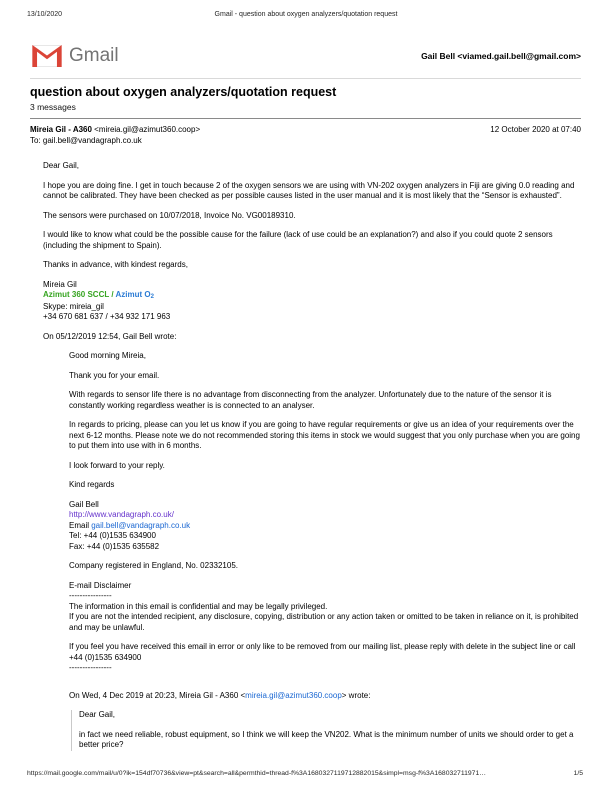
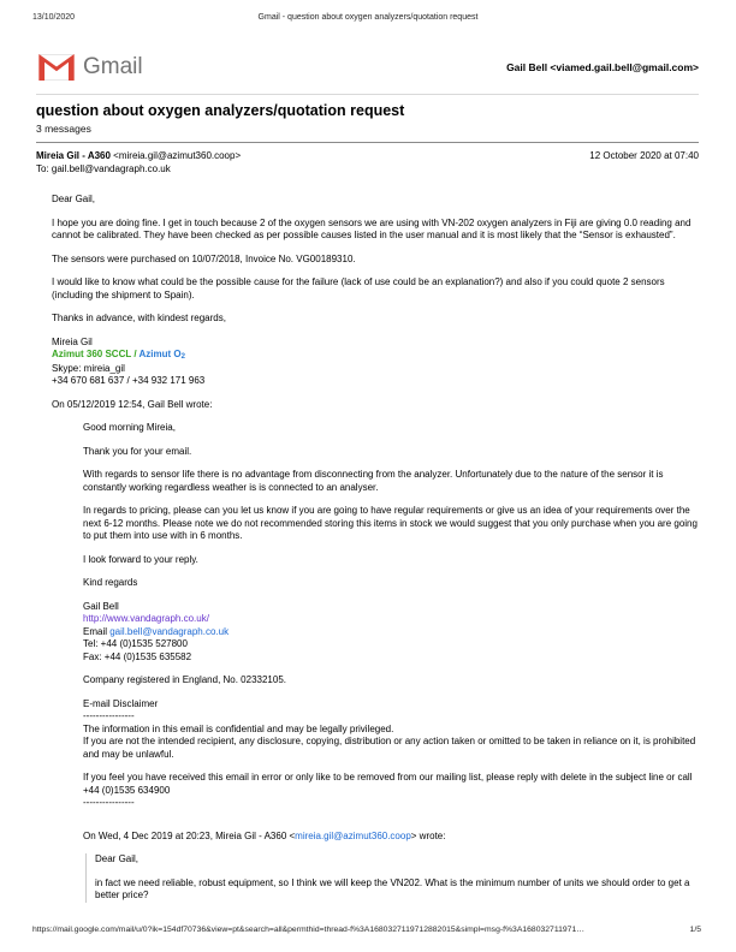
  Gmail
  Gail Bell <viamed.gail.bell@gmail.com>
  question about oxygen analyzers/quotation request
  3 messages
  Mireia Gil - A360 <mireia.gil@azimut360.coop>
  12 October 2020 at 07:40
  To: gail.bell@vandagraph.co.uk
  Dear Gail,
  I hope you are doing fine. I get in touch because 2 of the oxygen sensors we are using with VN-202 oxygen analyzers in Fiji are giving 0.0 reading and cannot be calibrated. They have been checked as per possible causes listed in the user manual and it is most likely that the “Sensor is exhausted”.
  The sensors were purchased on 10/07/2018, Invoice No. VG00189310.
  I would like to know what could be the possible cause for the failure (lack of use could be an explanation?) and also if you could quote 2 sensors (including the shipment to Spain).
  Thanks in advance, with kindest regards,
  Mireia Gil
  Azimut 360 SCCL / Azimut O
  Skype: mireia_gil
  +34 670 681 637 / +34 932 171 963
  On 05/12/2019 12:54, Gail Bell wrote:
  Good morning Mireia,
  Thank you for your email.
  With regards to sensor life there is no advantage from disconnecting from the analyzer. Unfortunately due to the nature of the sensor it is constantly working regardless weather is is connected to an analyser.
  In regards to pricing, please can you let us know if you are going to have regular requirements or give us an idea of your requirements over the next 6-12 months. Please note we do not recommended storing this items in stock we would suggest that you only purchase when you are going to put them into use with in 6 months.
  I look forward to your reply.
  Kind regards
  Gail Bell
  http://www.vandagraph.co.uk/
  Email gail.bell@vandagraph.co.uk
- Tel: +44 (0)1535 634900
+ Tel: +44 (0)1535 527800
  Fax: +44 (0)1535 635582
  Company registered in England, No. 02332105.
  E-mail Disclaimer
  ----------------
  The information in this email is confidential and may be legally privileged.
  If you are not the intended recipient, any disclosure, copying, distribution or any action taken or omitted to be taken in reliance on it, is prohibited and may be unlawful.
  If you feel you have received this email in error or only like to be removed from our mailing list, please reply with delete in the subject line or call +44 (0)1535 634900
  ----------------
  On Wed, 4 Dec 2019 at 20:23, Mireia Gil - A360 <mireia.gil@azimut360.coop> wrote:
  Dear Gail,
  in fact we need reliable, robust equipment, so I think we will keep the VN202. What is the minimum number of units we should order to get a better price?
